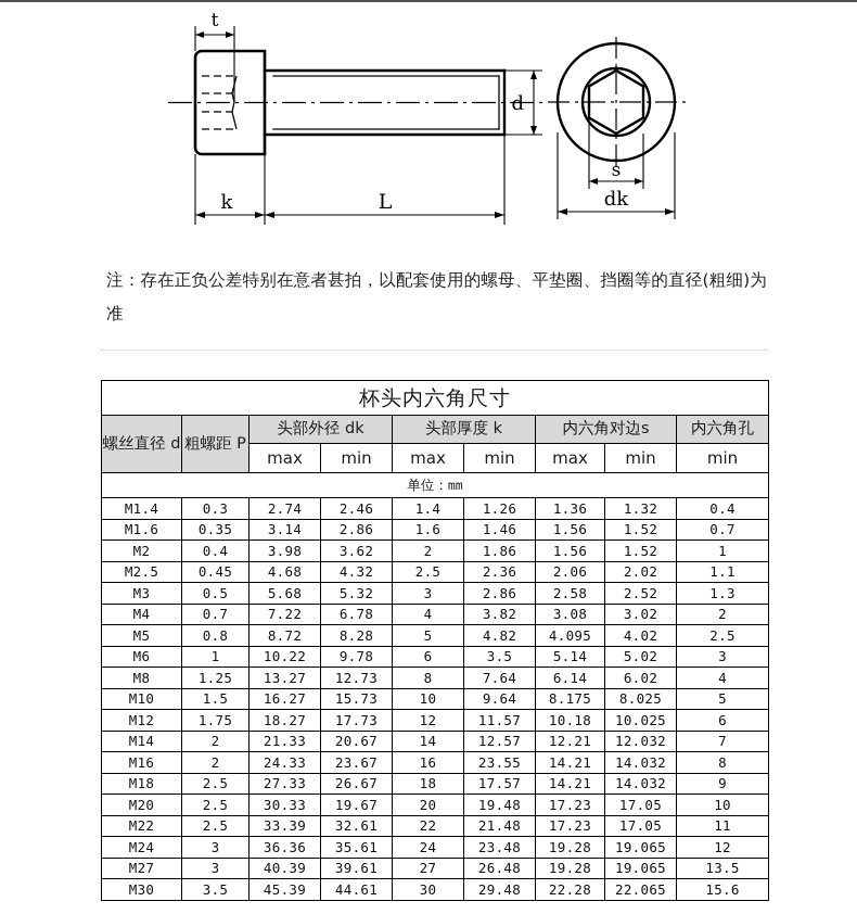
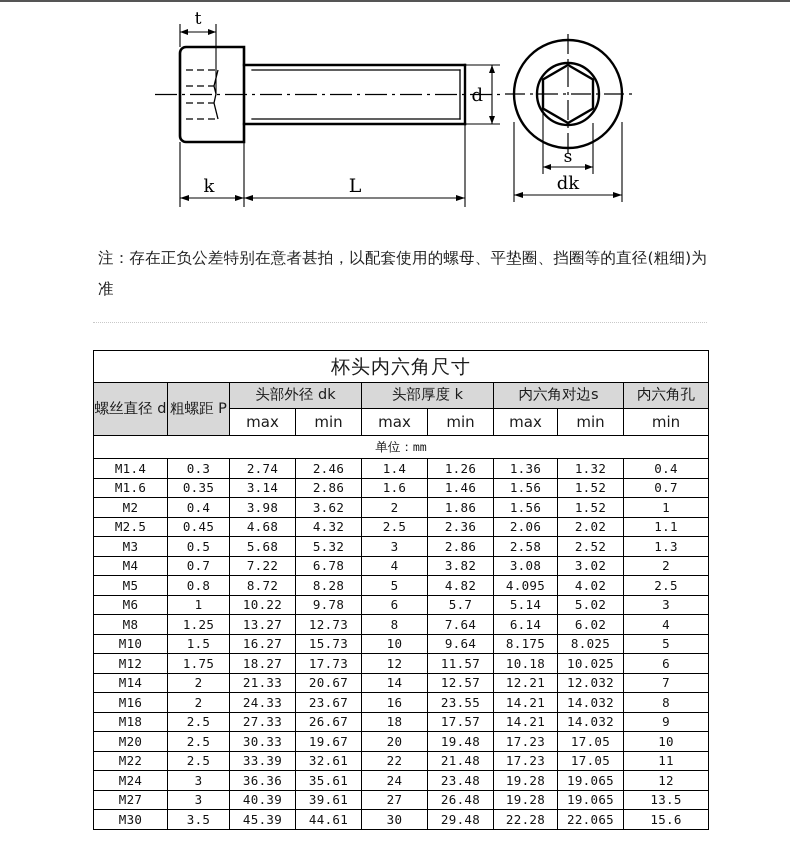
  t
  d
  k
  L
  s
  dk
  注：存在正负公差特别在意者甚拍，以配套使用的螺母、平垫圈、挡圈等的直径(粗细)为准
  杯头内六角尺寸
  螺丝直径 d	粗螺距 P	头部外径 dk	头部厚度 k	内六角对边s	内六角孔
  max	min	max	min	max	min	min
  单位：mm
  M1.4	0.3	2.74	2.46	1.4	1.26	1.36	1.32	0.4
  M1.6	0.35	3.14	2.86	1.6	1.46	1.56	1.52	0.7
  M2	0.4	3.98	3.62	2	1.86	1.56	1.52	1
  M2.5	0.45	4.68	4.32	2.5	2.36	2.06	2.02	1.1
  M3	0.5	5.68	5.32	3	2.86	2.58	2.52	1.3
  M4	0.7	7.22	6.78	4	3.82	3.08	3.02	2
  M5	0.8	8.72	8.28	5	4.82	4.095	4.02	2.5
- M6	1	10.22	9.78	6	3.5	5.14	5.02	3
+ M6	1	10.22	9.78	6	5.7	5.14	5.02	3
  M8	1.25	13.27	12.73	8	7.64	6.14	6.02	4
  M10	1.5	16.27	15.73	10	9.64	8.175	8.025	5
  M12	1.75	18.27	17.73	12	11.57	10.18	10.025	6
  M14	2	21.33	20.67	14	12.57	12.21	12.032	7
  M16	2	24.33	23.67	16	23.55	14.21	14.032	8
  M18	2.5	27.33	26.67	18	17.57	14.21	14.032	9
  M20	2.5	30.33	19.67	20	19.48	17.23	17.05	10
  M22	2.5	33.39	32.61	22	21.48	17.23	17.05	11
  M24	3	36.36	35.61	24	23.48	19.28	19.065	12
  M27	3	40.39	39.61	27	26.48	19.28	19.065	13.5
  M30	3.5	45.39	44.61	30	29.48	22.28	22.065	15.6
